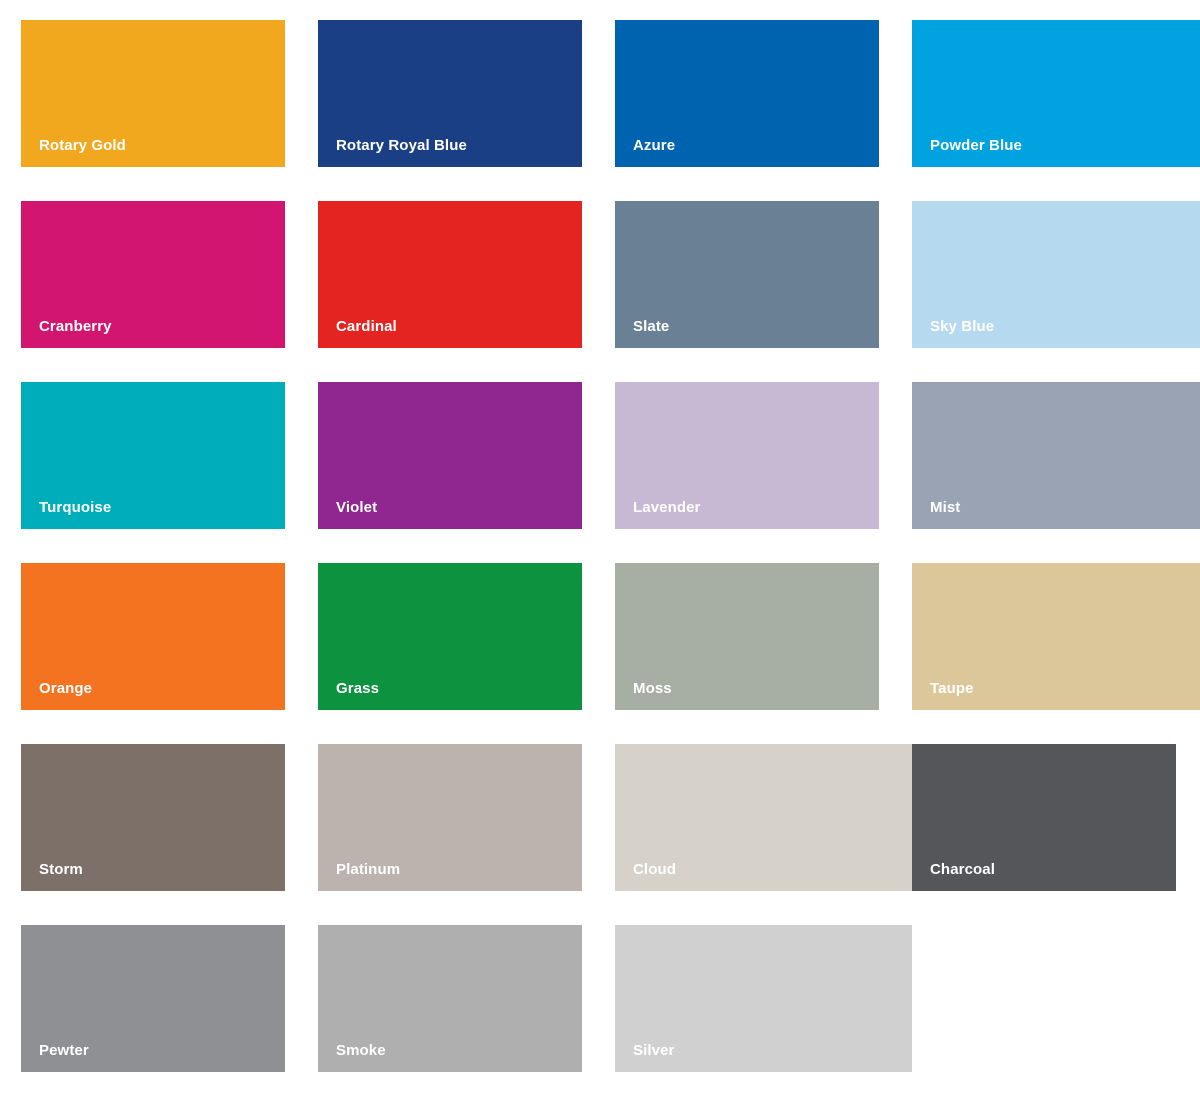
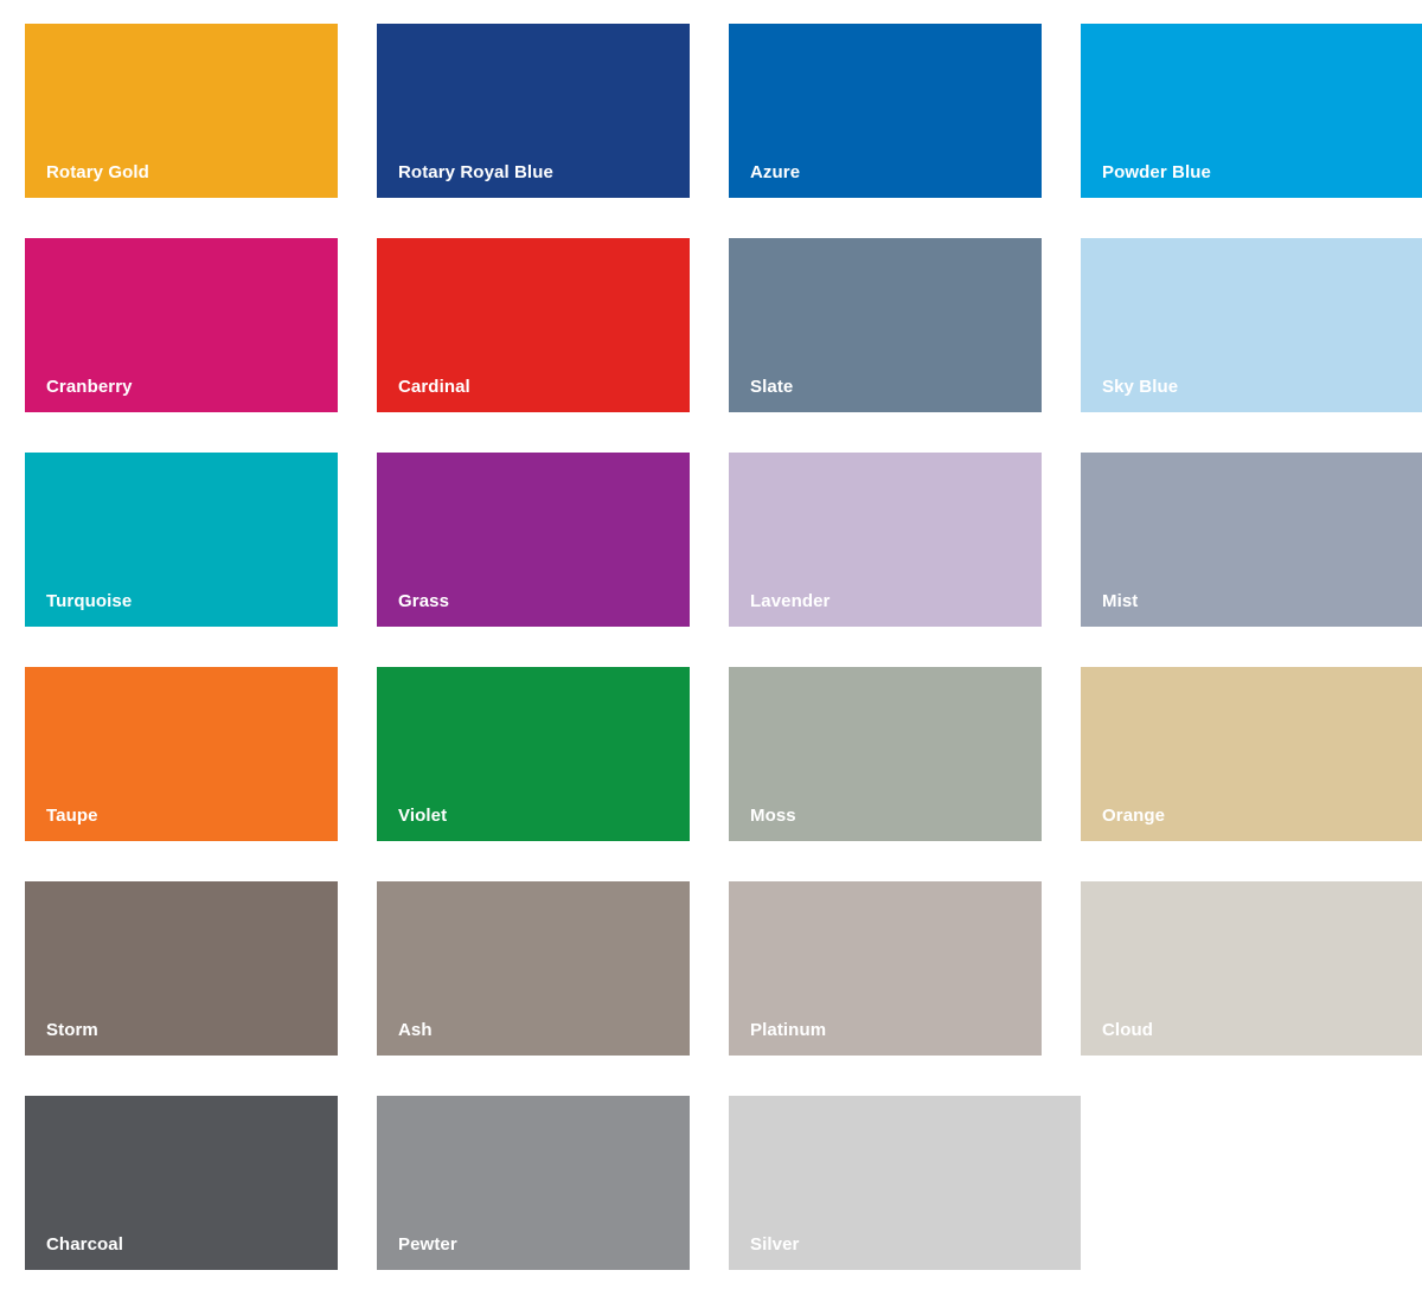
  Rotary Gold
  Rotary Royal Blue
  Azure
  Powder Blue
  Cranberry
  Cardinal
  Slate
  Sky Blue
  Turquoise
- Violet
+ Grass
  Lavender
  Mist
- Orange
+ Taupe
- Grass
+ Violet
  Moss
- Taupe
+ Orange
  Storm
+ Ash
  Platinum
  Cloud
  Charcoal
  Pewter
- Smoke
  Silver
